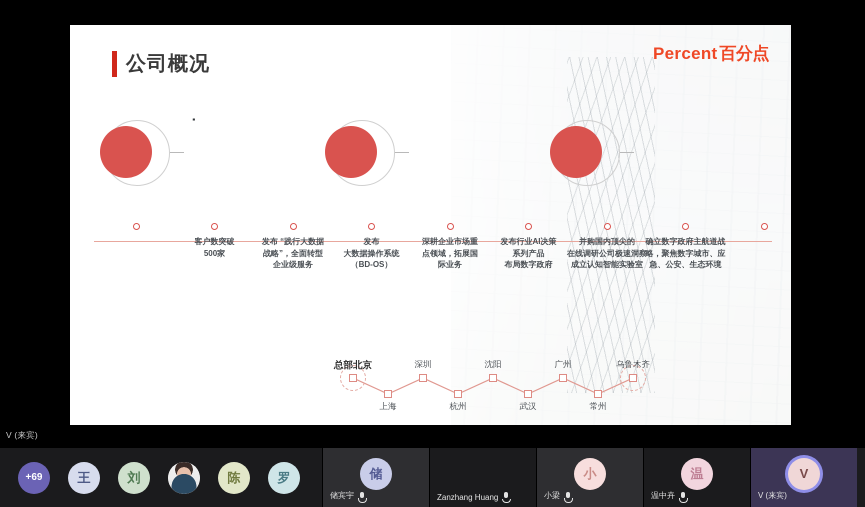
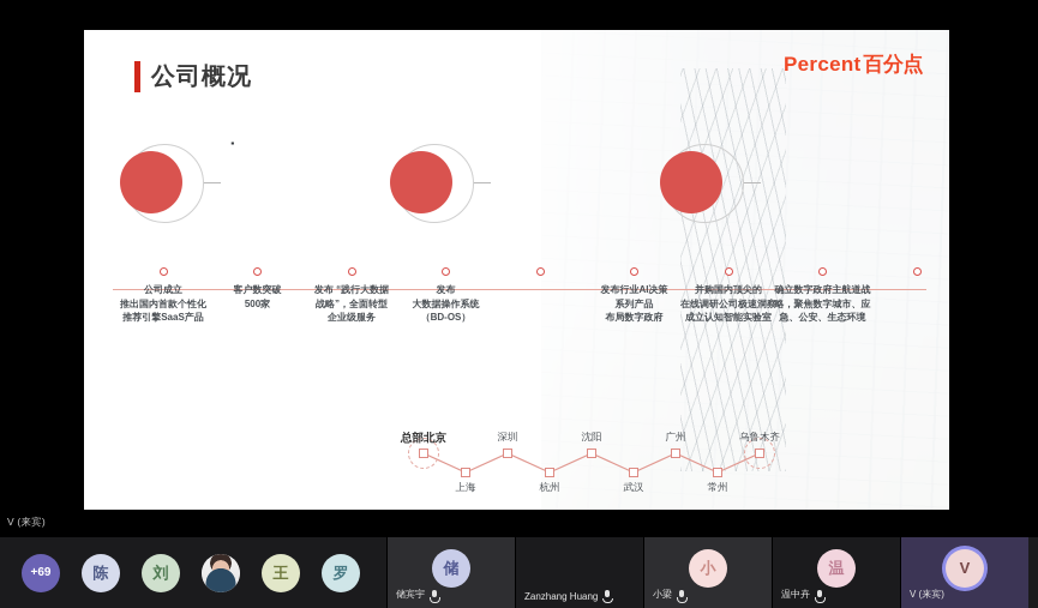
  公司概况
  Percent百分点
+ 公司成立
+ 推出国内首款个性化
+ 推荐引擎SaaS产品
  客户数突破
  500家
  发布 “践行大数据
  战略”，全面转型
  企业级服务
  发布
  大数据操作系统
  （BD-OS）
- 深耕企业市场重
- 点领域，拓展国
- 际业务
  发布行业AI决策
  系列产品
  布局数字政府
  并购国内顶尖的
  在线调研公司极速洞察
  成立认知智能实验室
  确立数字政府主航道战
  略，聚焦数字城市、应
  急、公安、生态环境
  总部北京
  上海
  深圳
  杭州
  沈阳
  武汉
  广州
  常州
  乌鲁木齐
  V (来宾)
  +69
- 王
+ 陈
  刘
- 陈
+ 王
  罗
  储
  储宾宇
  Zanzhang Huang
  小
  小梁
  温
  温中卉
  V
  V (来宾)
